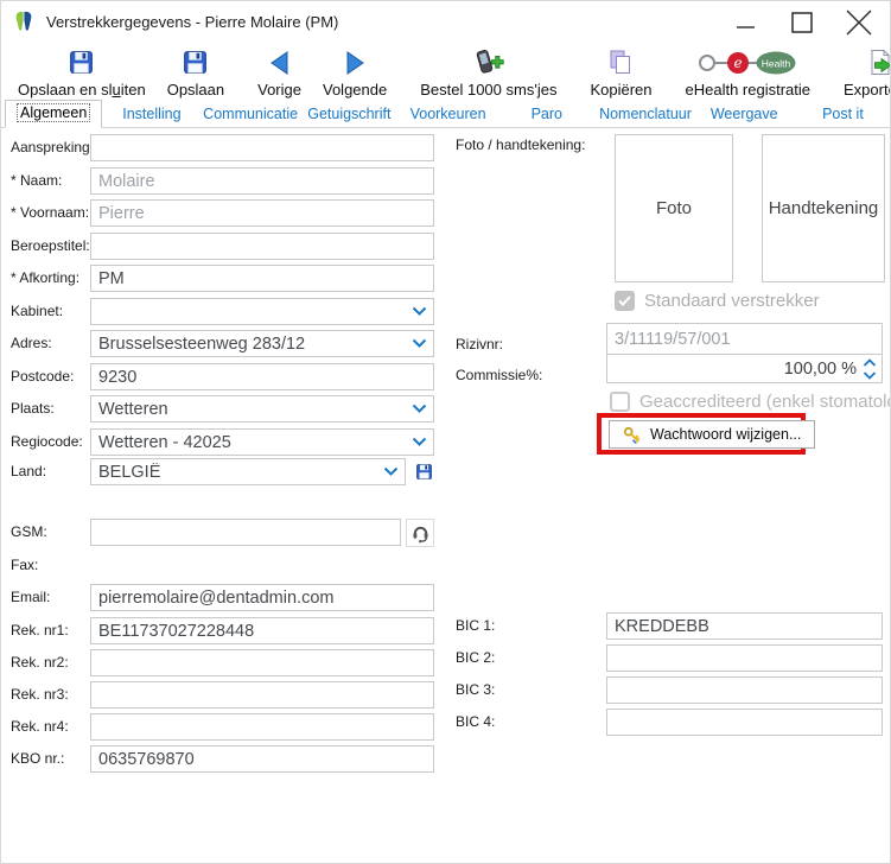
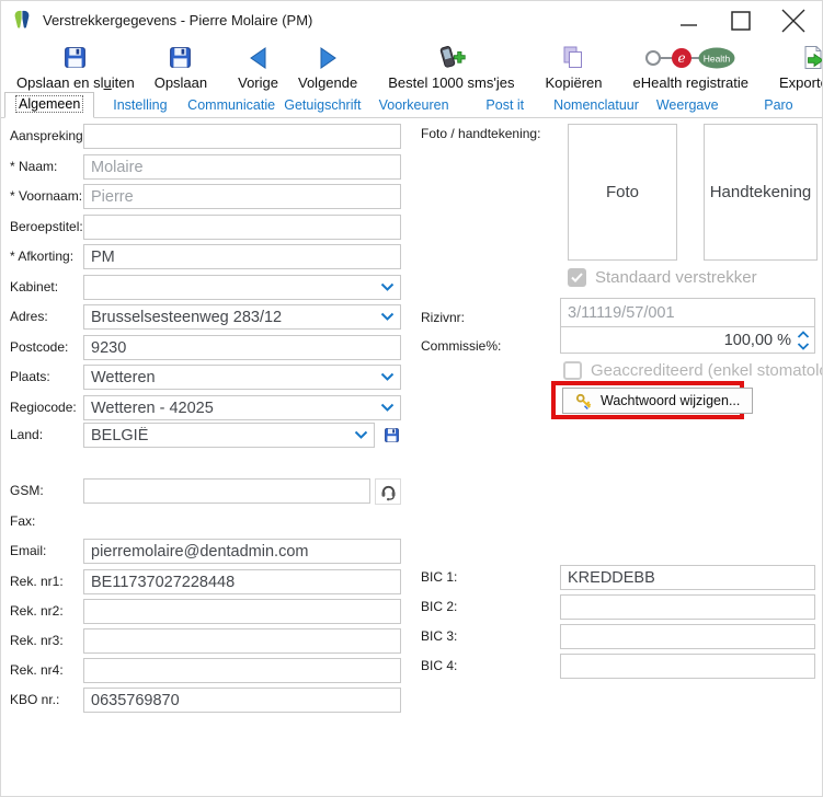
  Verstrekkergegevens - Pierre Molaire (PM)
  Opslaan en sluiten
  Opslaan
  Vorige
  Volgende
  Bestel 1000 sms'jes
  Kopiëren
  e
  Health
  eHealth registratie
  Algemeen
  Instelling
  Communicatie
  Getuigschrift
  Voorkeuren
- Paro
+ Post it
  Nomenclatuur
  Weergave
- Post it
+ Paro
  Aanspreking
  * Naam:
  Molaire
  * Voornaam:
  Pierre
  Beroepstitel:
  * Afkorting:
  PM
  Kabinet:
  Adres:
  Brusselsesteenweg 283/12
  Postcode:
  9230
  Plaats:
  Wetteren
  Regiocode:
  Wetteren - 42025
  Land:
  BELGIË
  GSM:
  Fax:
  Email:
  pierremolaire@dentadmin.com
  Rek. nr1:
  BE11737027228448
  Rek. nr2:
  Rek. nr3:
  Rek. nr4:
  KBO nr.:
  0635769870
  Foto / handtekening:
  Foto
  Handtekening
  Standaard verstrekker
  Rizivnr:
  3/11119/57/001
  Commissie%:
  100,00 %
  Geaccrediteerd (enkel stomatol
  Wachtwoord wijzigen...
  BIC 1:
  KREDDEBB
  BIC 2:
  BIC 3:
  BIC 4:
